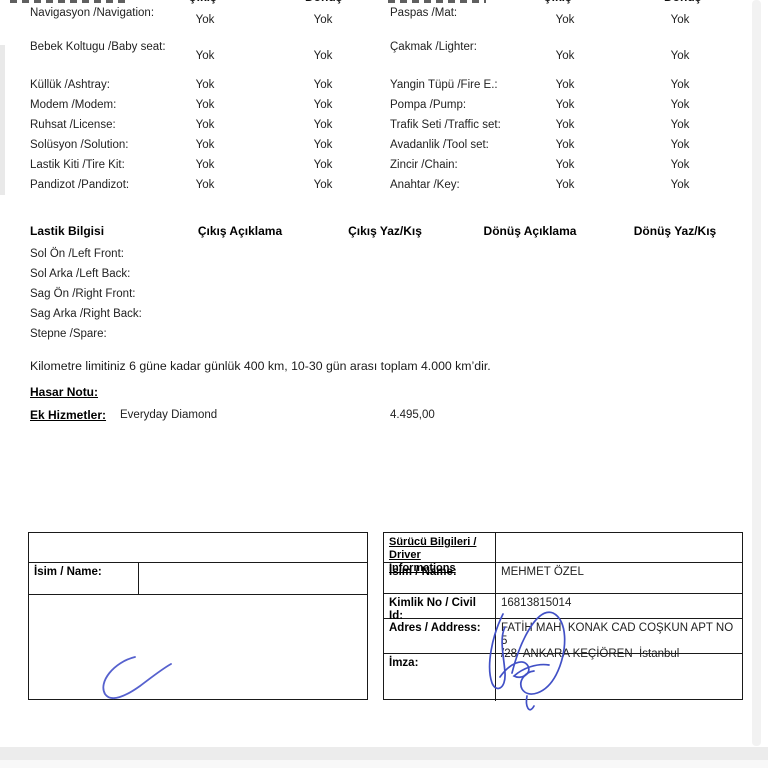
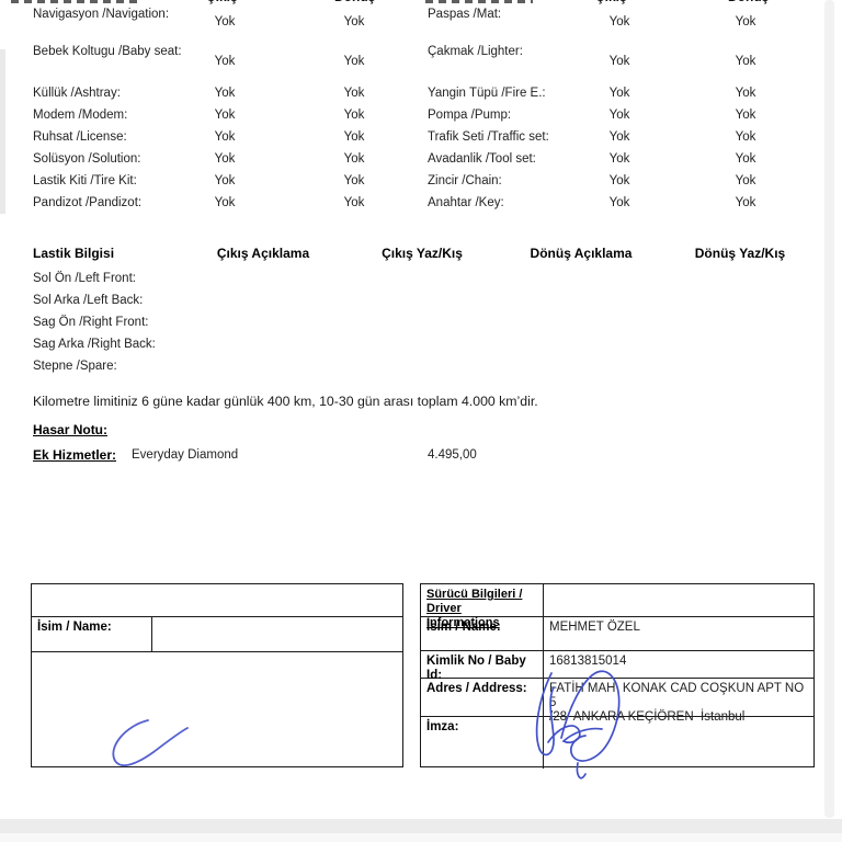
  Navigasyon /Navigation:
  Yok
  Yok
  Bebek Koltugu /Baby seat:
  Yok
  Yok
  Küllük /Ashtray:
  Yok
  Yok
  Modem /Modem:
  Yok
  Yok
  Ruhsat /License:
  Yok
  Yok
  Solüsyon /Solution:
  Yok
  Yok
  Lastik Kiti /Tire Kit:
  Yok
  Yok
  Pandizot /Pandizot:
  Yok
  Yok
  Paspas /Mat:
  Yok
  Yok
  Çakmak /Lighter:
  Yok
  Yok
  Yangin Tüpü /Fire E.:
  Yok
  Yok
  Pompa /Pump:
  Yok
  Yok
  Trafik Seti /Traffic set:
  Yok
  Yok
  Avadanlik /Tool set:
  Yok
  Yok
  Zincir /Chain:
  Yok
  Yok
  Anahtar /Key:
  Yok
  Yok
  Lastik Bilgisi
  Çıkış Açıklama
  Çıkış Yaz/Kış
  Dönüş Açıklama
  Dönüş Yaz/Kış
  Sol Ön /Left Front:
  Sol Arka /Left Back:
  Sag Ön /Right Front:
  Sag Arka /Right Back:
  Stepne /Spare:
  Kilometre limitiniz 6 güne kadar günlük 400 km, 10-30 gün arası toplam 4.000 km’dir.
  Hasar Notu:
  Ek Hizmetler:
  Everyday Diamond
  4.495,00
  İsim / Name:
  Sürücü Bilgileri / Driver Informations
  İsim / Name:
  MEHMET ÖZEL
- Kimlik No / Civil Id:
+ Kimlik No / Baby Id:
  16813815014
  Adres / Address:
  ATİH MAH KONAK CAD COŞKUN APT NO 5
  28 ANKARA KEÇİÖREN İstanbul
  İmza:
